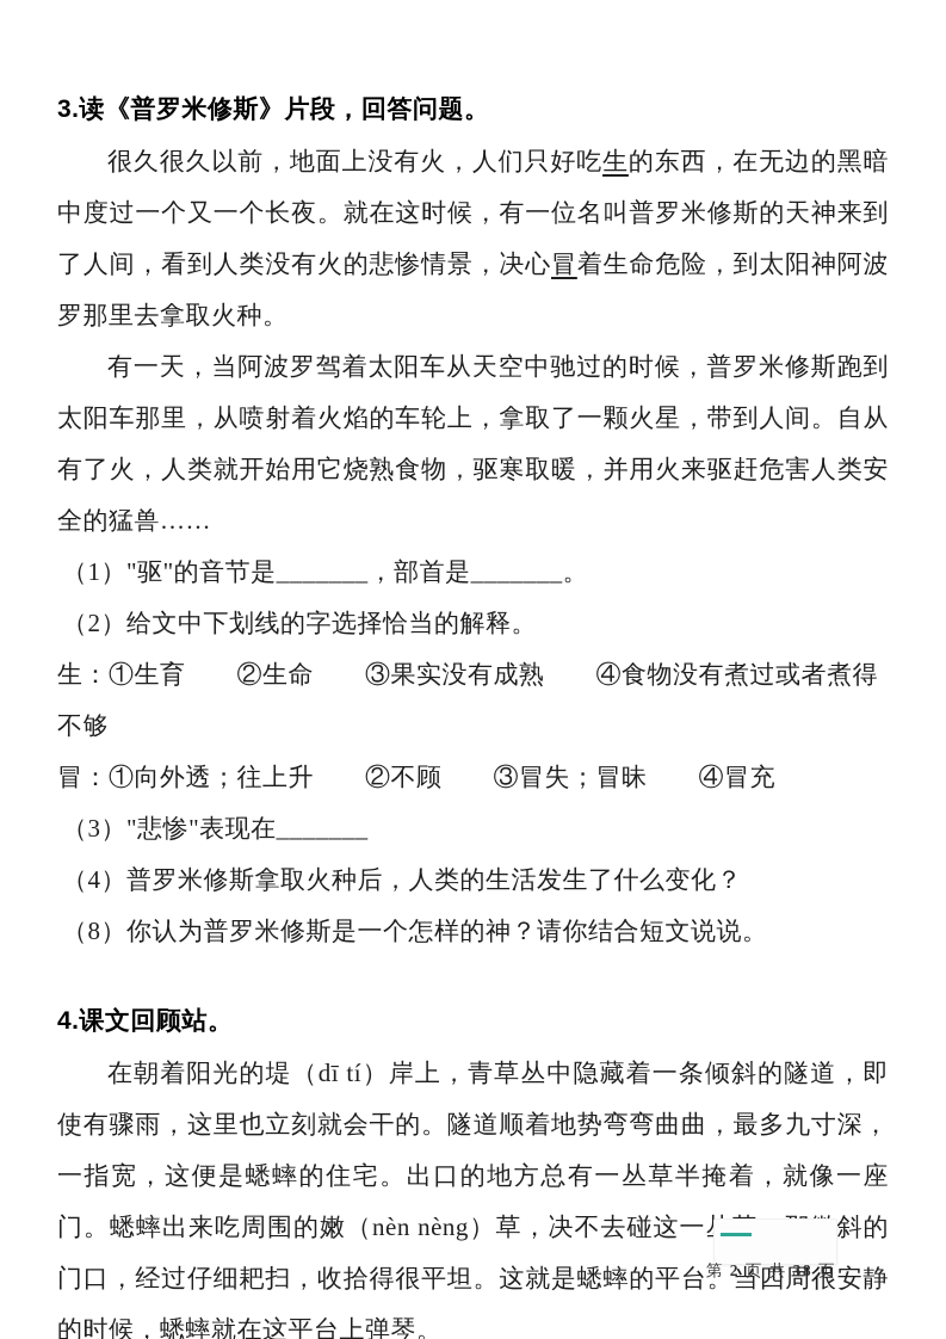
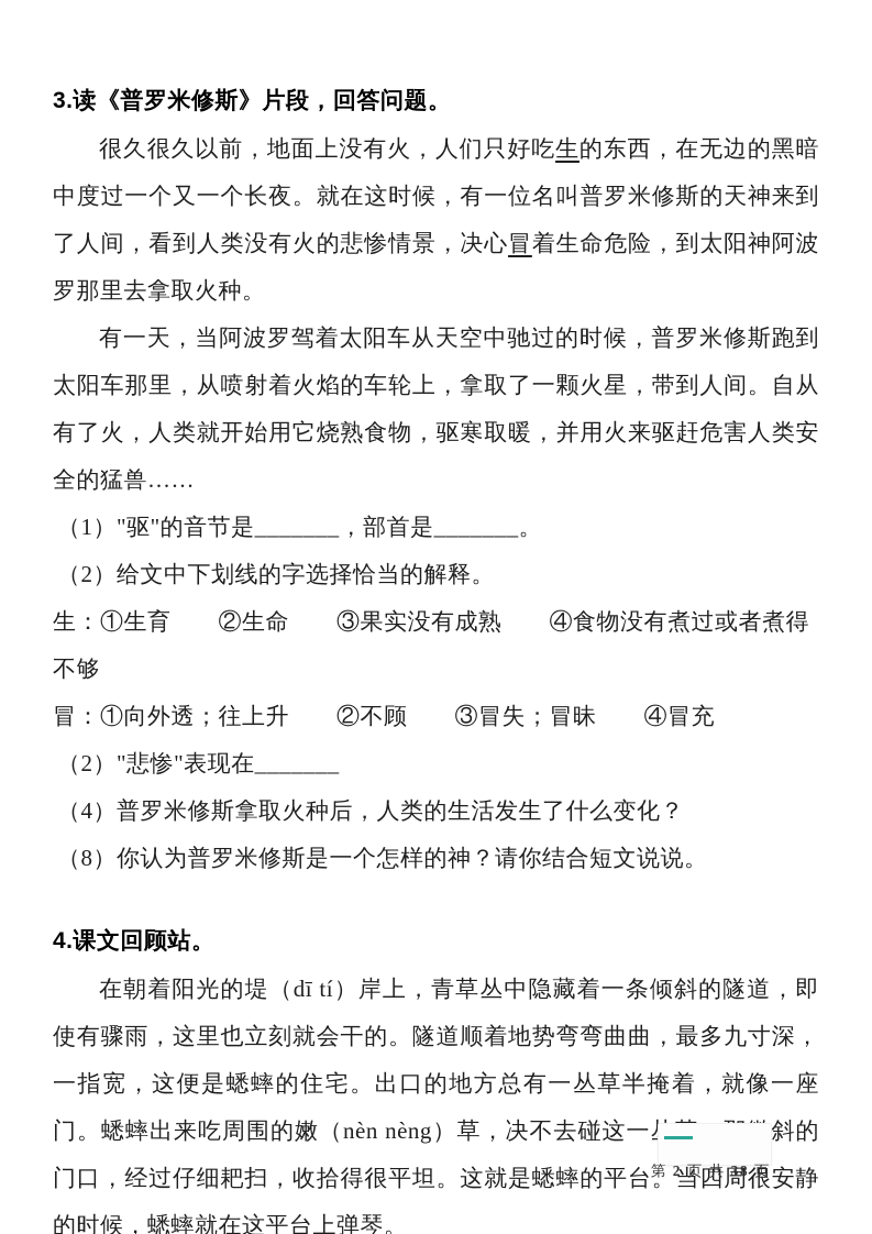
  3.读《普罗米修斯》片段，回答问题。
  很久很久以前，地面上没有火，人们只好吃生的东西，在无边的黑暗中度过一个又一个长夜。就在这时候，有一位名叫普罗米修斯的天神来到了人间，看到人类没有火的悲惨情景，决心冒着生命危险，到太阳神阿波罗那里去拿取火种。
  有一天，当阿波罗驾着太阳车从天空中驰过的时候，普罗米修斯跑到太阳车那里，从喷射着火焰的车轮上，拿取了一颗火星，带到人间。自从有了火，人类就开始用它烧熟食物，驱寒取暖，并用火来驱赶危害人类安全的猛兽……
  （1）"驱"的音节是_______，部首是_______。
  （2）给文中下划线的字选择恰当的解释。
  生：①生育 ②生命 ③果实没有成熟 ④食物没有煮过或者煮得不够
  冒：①向外透；往上升 ②不顾 ③冒失；冒昧 ④冒充
- （3）"悲惨"表现在_______
+ （2）"悲惨"表现在_______
  （4）普罗米修斯拿取火种后，人类的生活发生了什么变化？
  （8）你认为普罗米修斯是一个怎样的神？请你结合短文说说。
  4.课文回顾站。
  在朝着阳光的堤（dī tí）岸上，青草丛中隐藏着一条倾斜的隧道，即使有骤雨，这里也立刻就会干的。隧道顺着地势弯弯曲曲，最多九寸深，一指宽，这便是蟋蟀的住宅。出口的地方总有一丛草半掩着，就像一座门。蟋蟀出来吃周围的嫩（nèn nèng）草，决不去碰这一斜的门口，经过仔细耙扫，收拾得很平坦。这就是蟋蟀的平台。当四周很安静的时候，蟋蟀就在这平台上弹琴。
  第 2 页 共 38 页
